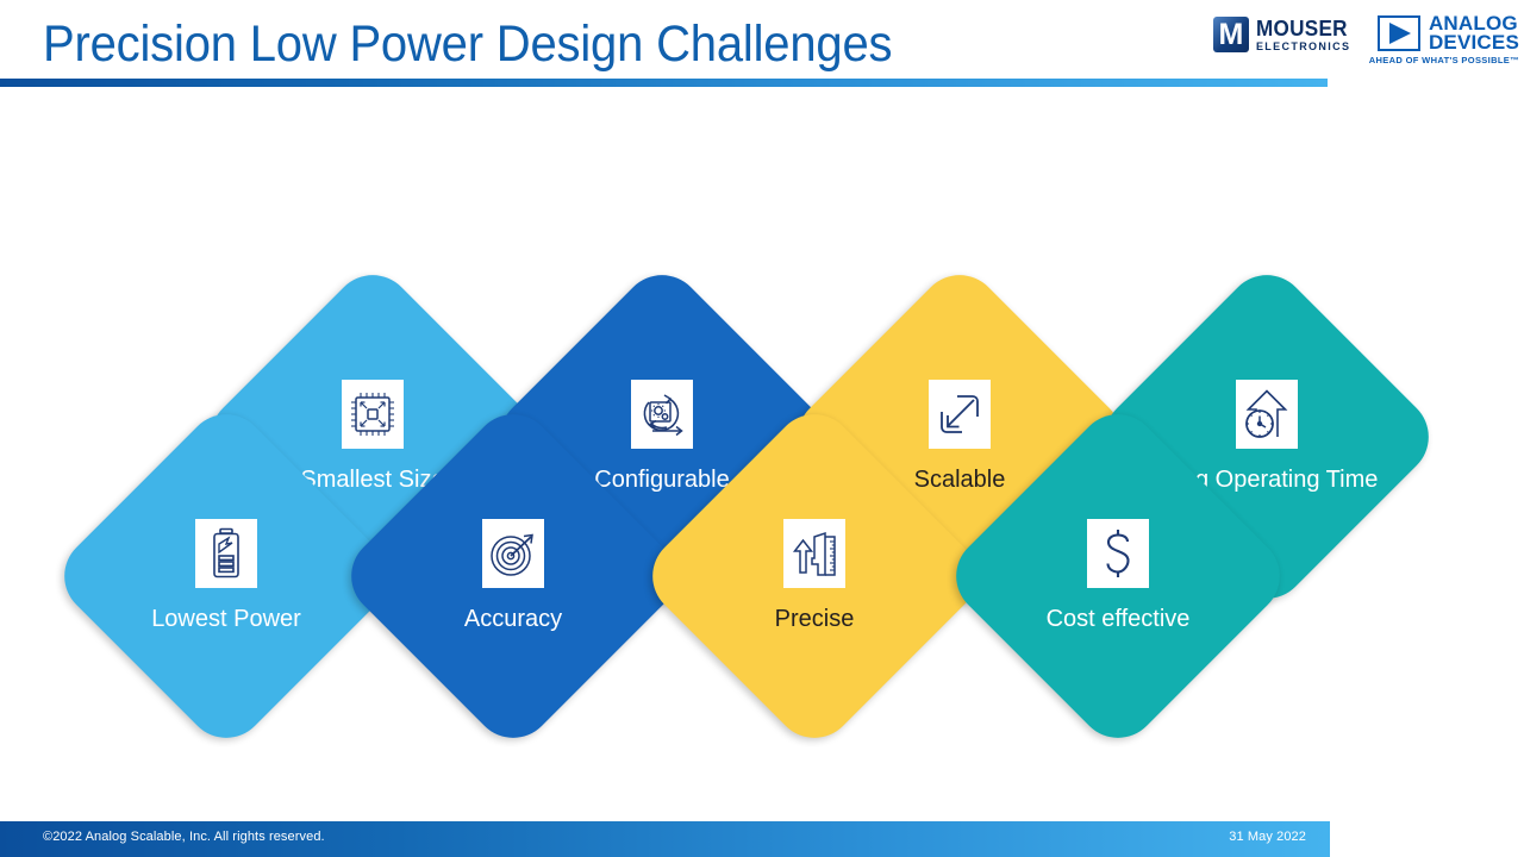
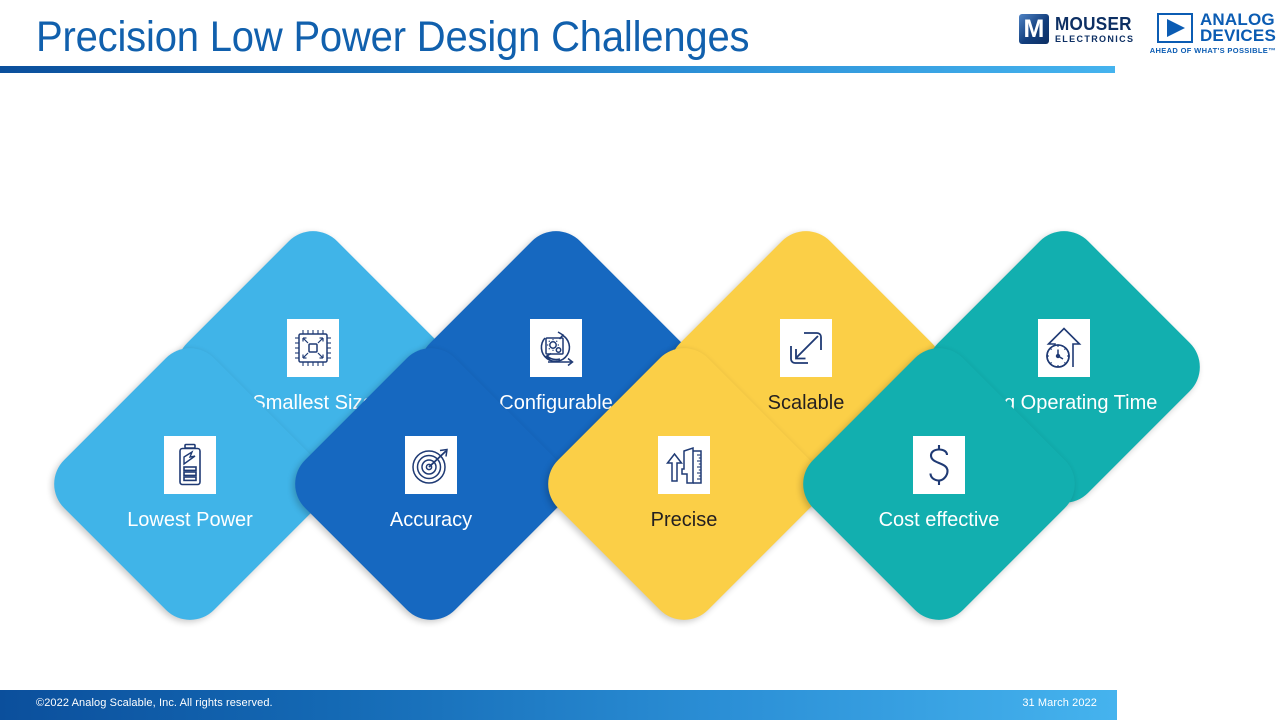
  Precision Low Power Design Challenges
  M
  MOUSER
  ELECTRONICS
  ANALOG
  DEVICES
  AHEAD OF WHAT'S POSSIBLE™
  Lowest Power
  mallest Siz
  Accuracy
  Configurable
  Precise
  Scalable
  Cost effective
  g Operating Time
  ©2022 Analog Scalable, Inc. All rights reserved.
- 31 May 2022
+ 31 March 2022
